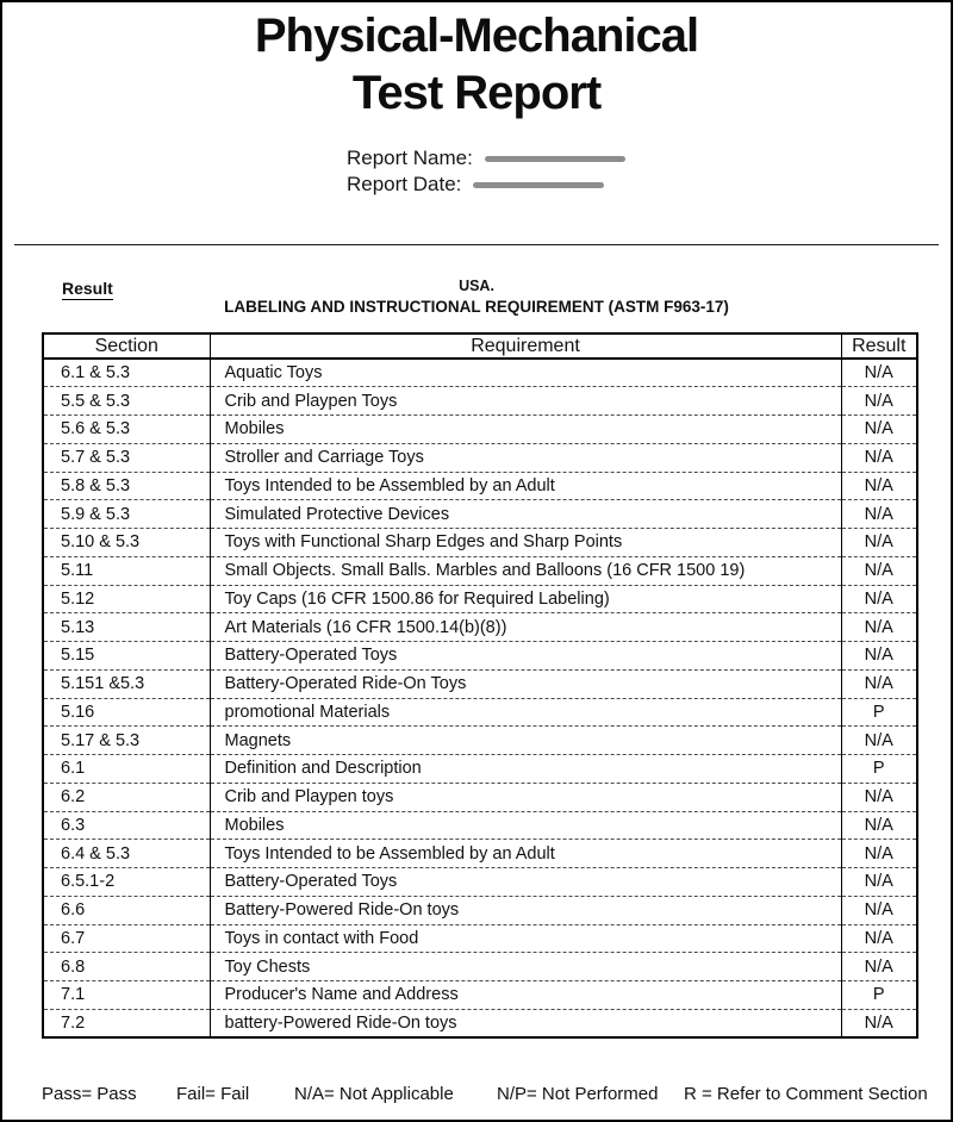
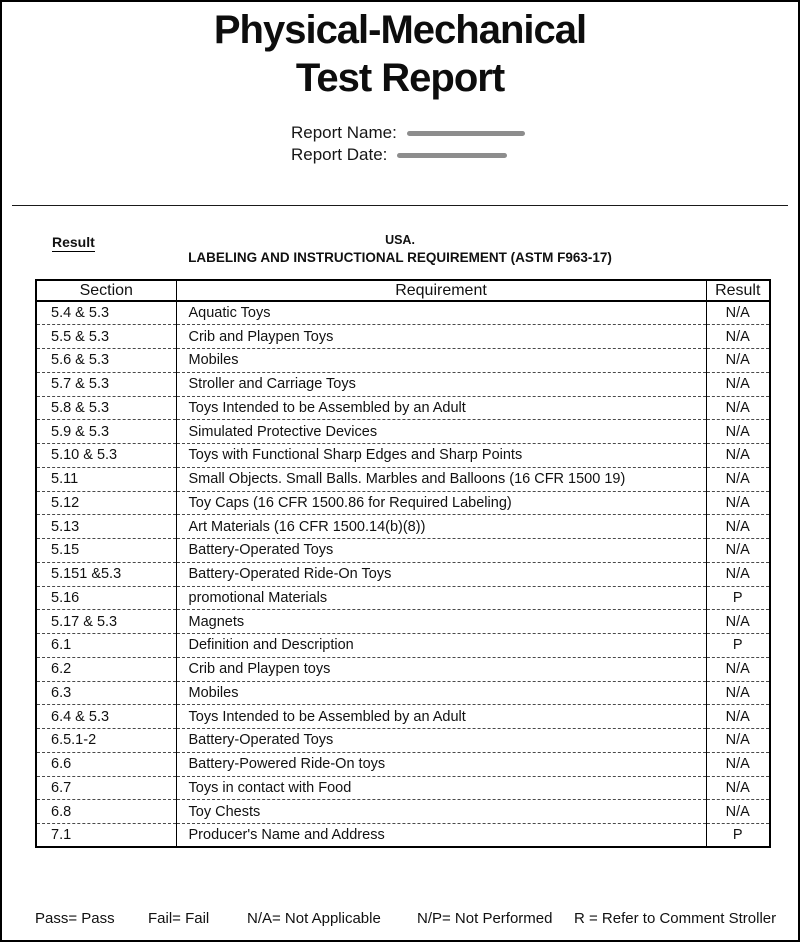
  Physical-Mechanical
  Test Report
  Report Name:
  Report Date:
  Result
  USA.
  LABELING AND INSTRUCTIONAL REQUIREMENT (ASTM F963-17)
  Section	Requirement	Result
- 6.1 & 5.3	Aquatic Toys	N/A
+ 5.4 & 5.3	Aquatic Toys	N/A
  5.5 & 5.3	Crib and Playpen Toys	N/A
  5.6 & 5.3	Mobiles	N/A
  5.7 & 5.3	Stroller and Carriage Toys	N/A
  5.8 & 5.3	Toys Intended to be Assembled by an Adult	N/A
  5.9 & 5.3	Simulated Protective Devices	N/A
  5.10 & 5.3	Toys with Functional Sharp Edges and Sharp Points	N/A
  5.11	Small Objects. Small Balls. Marbles and Balloons (16 CFR 1500 19)	N/A
  5.12	Toy Caps (16 CFR 1500.86 for Required Labeling)	N/A
  5.13	Art Materials (16 CFR 1500.14(b)(8))	N/A
  5.15	Battery-Operated Toys	N/A
  5.151 &5.3	Battery-Operated Ride-On Toys	N/A
  5.16	promotional Materials	P
  5.17 & 5.3	Magnets	N/A
  6.1	Definition and Description	P
  6.2	Crib and Playpen toys	N/A
  6.3	Mobiles	N/A
  6.4 & 5.3	Toys Intended to be Assembled by an Adult	N/A
  6.5.1-2	Battery-Operated Toys	N/A
  6.6	Battery-Powered Ride-On toys	N/A
  6.7	Toys in contact with Food	N/A
  6.8	Toy Chests	N/A
  7.1	Producer's Name and Address	P
- 7.2	battery-Powered Ride-On toys	N/A
  Pass= Pass
  Fail= Fail
  N/A= Not Applicable
  N/P= Not Performed
- R = Refer to Comment Section
+ R = Refer to Comment Stroller
